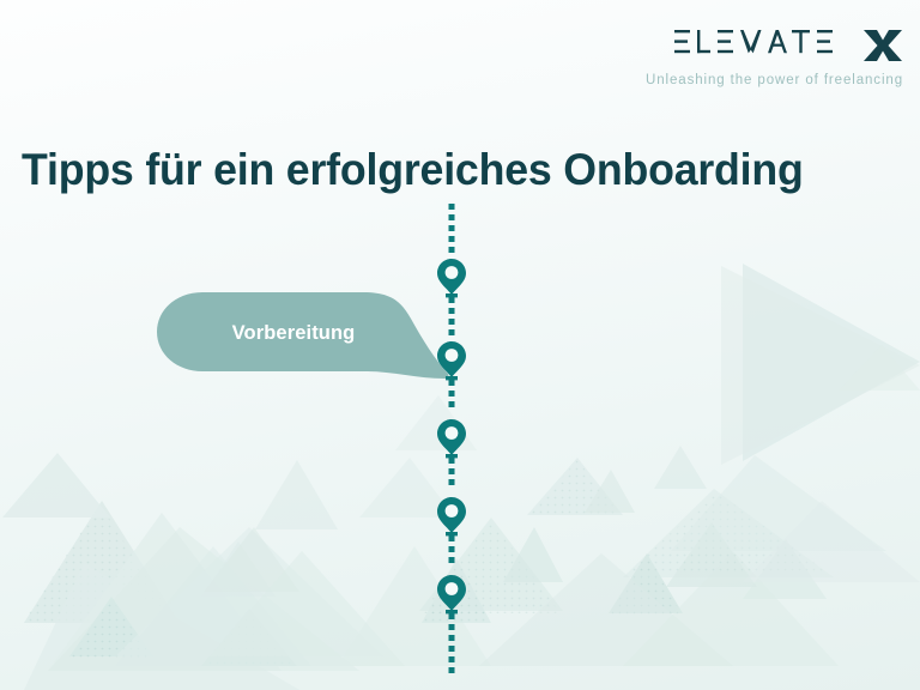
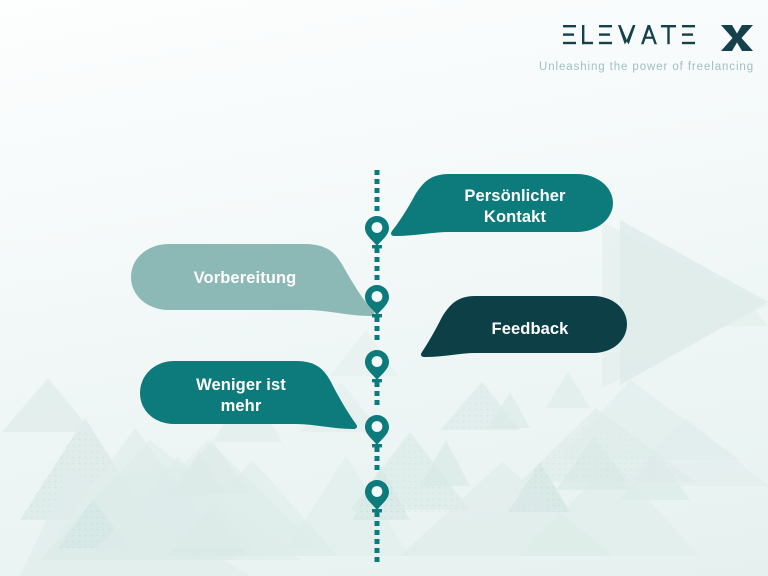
  Unleashing the power of freelancing
- Tipps für ein erfolgreiches Onboarding
  Vorbereitung
+ Persönlicher
+ Kontakt
+ Feedback
+ Weniger ist
+ mehr
